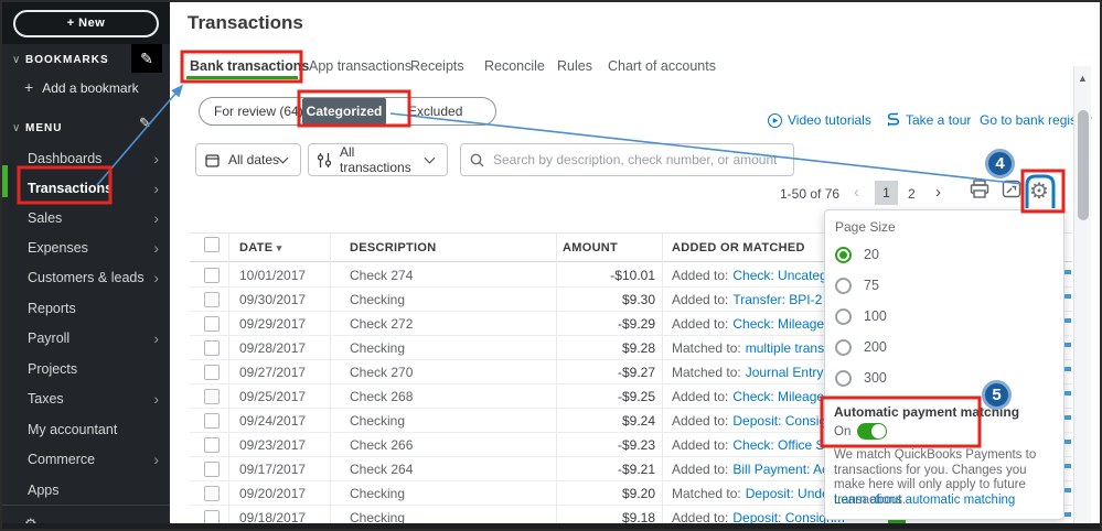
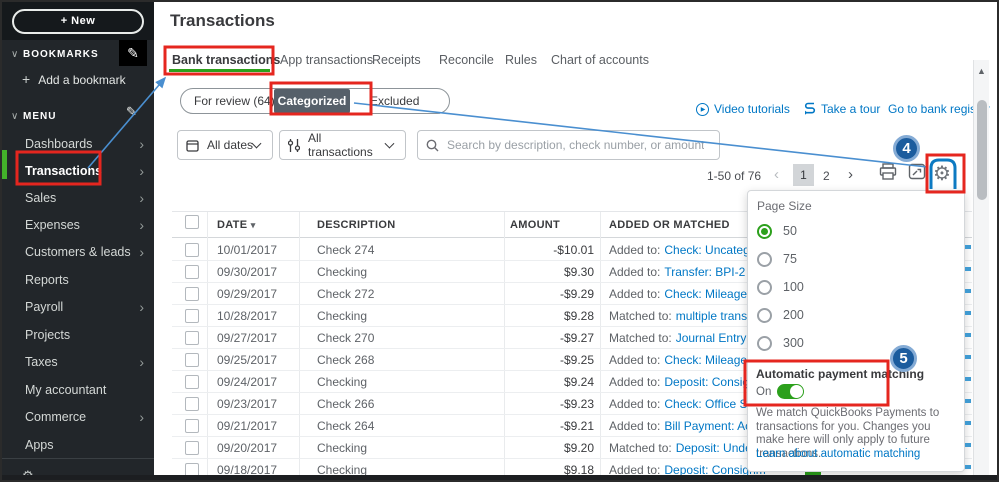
  + New
  ∨
  BOOKMARKS
  ✎
  + Add a bookmark
  ∨
  MENU
  ✎
  Dashboards
  ›
  Transaction
  ›
  Sales
  ›
  Expenses
  ›
  Customers & leads
  ›
  Reports
  Payroll
  ›
  Projects
  Taxes
  ›
  My accountant
  Commerce
  ›
  Apps
  Transactions
  Bank transactions
  App transactions
  Receipts
  Reconcile
  Rules
  Chart of accounts
  For review (64)
  Categorized
  Excluded
  Video tutorials
  Take a tour
  Go to bank regi
  All dates
  All transactions
  Search by description, check number, or amount
  1-50 of 76
  ‹
  1
  2
  ›
  ⚙
  DATE ▾
  DESCRIPTION
  AMOUNT
  ADDED OR MATCHED
  10/01/2017
  Check 274
  -$10.01
  Added to: Check: Uncate
  09/30/2017
  Checking
  $9.30
  Added to: Transfer: BPI-2
  09/29/2017
  Check 272
  -$9.29
  Added to: Check: Mileage
- 09/28/2017
+ 10/28/2017
  Checking
  $9.28
  Matched to: multiple trans
  09/27/2017
  Check 270
  -$9.27
  Matched to: Journal Entry
  09/25/2017
  Check 268
  -$9.25
  Added to: Check: Mileag
  09/24/2017
  Checking
  $9.24
  Added to: Deposit: Consi
  09/23/2017
  Check 266
  -$9.23
  Added to: Check: Office
- 09/17/2017
+ 09/21/2017
  Check 264
  -$9.21
  Added to: Bill Payment: A
  09/20/2017
  Checking
  $9.20
  Matched to: Deposit: Und
  09/18/2017
  Checking
  $9.18
  Added to: Deposit: Consig
  ▲
  Page Size
- 20
+ 50
  75
  100
  200
  300
  Automatic payment matching
  On
  We match QuickBooks Payments to transactions for you. Changes you make here will only apply to future transactions.
  Learn about automatic matching
  4
  5
